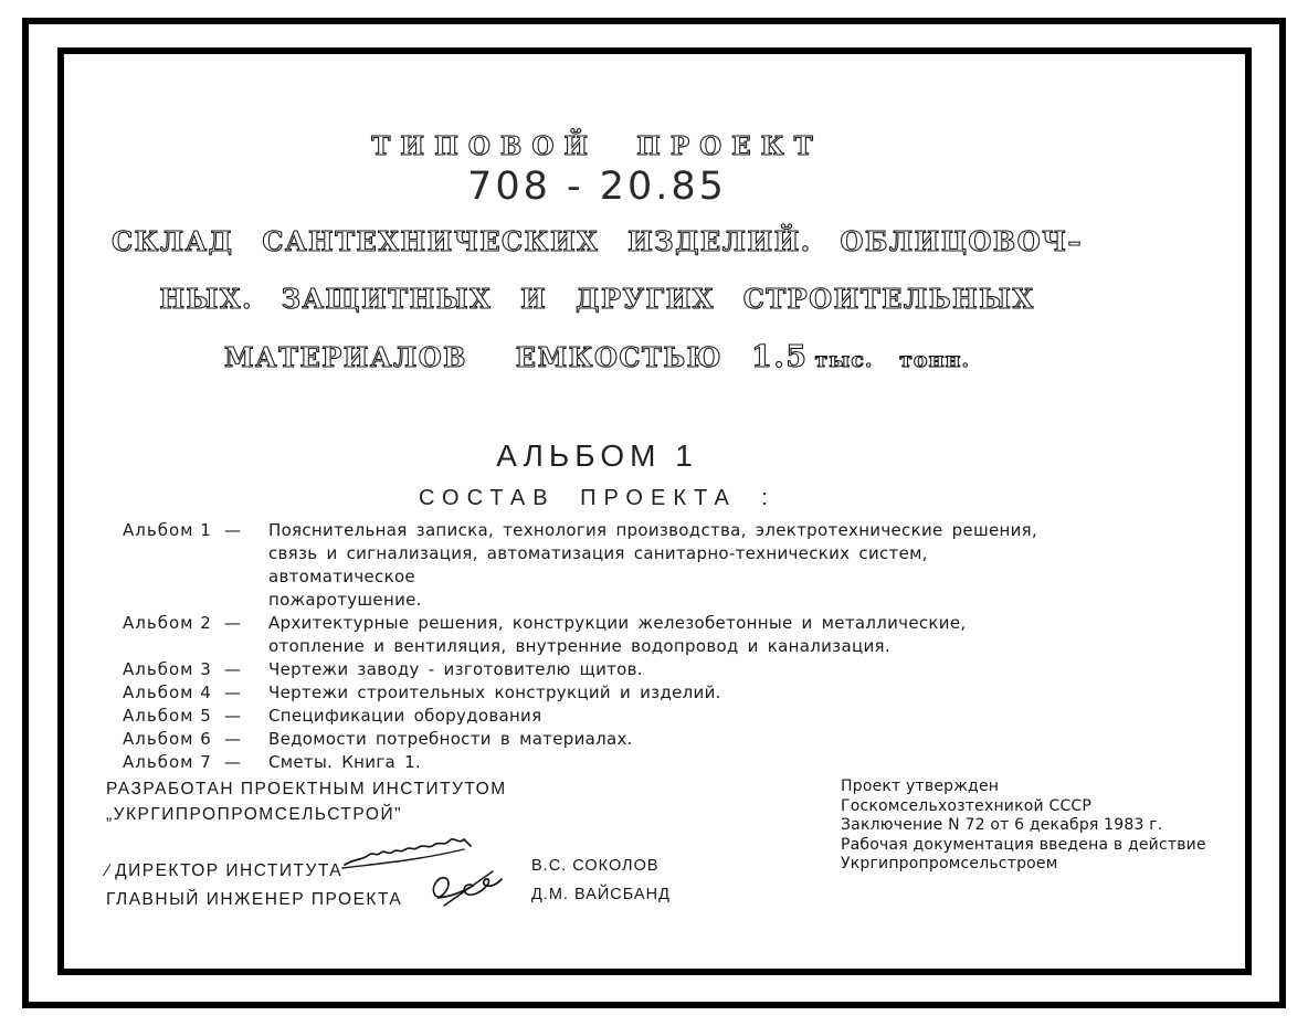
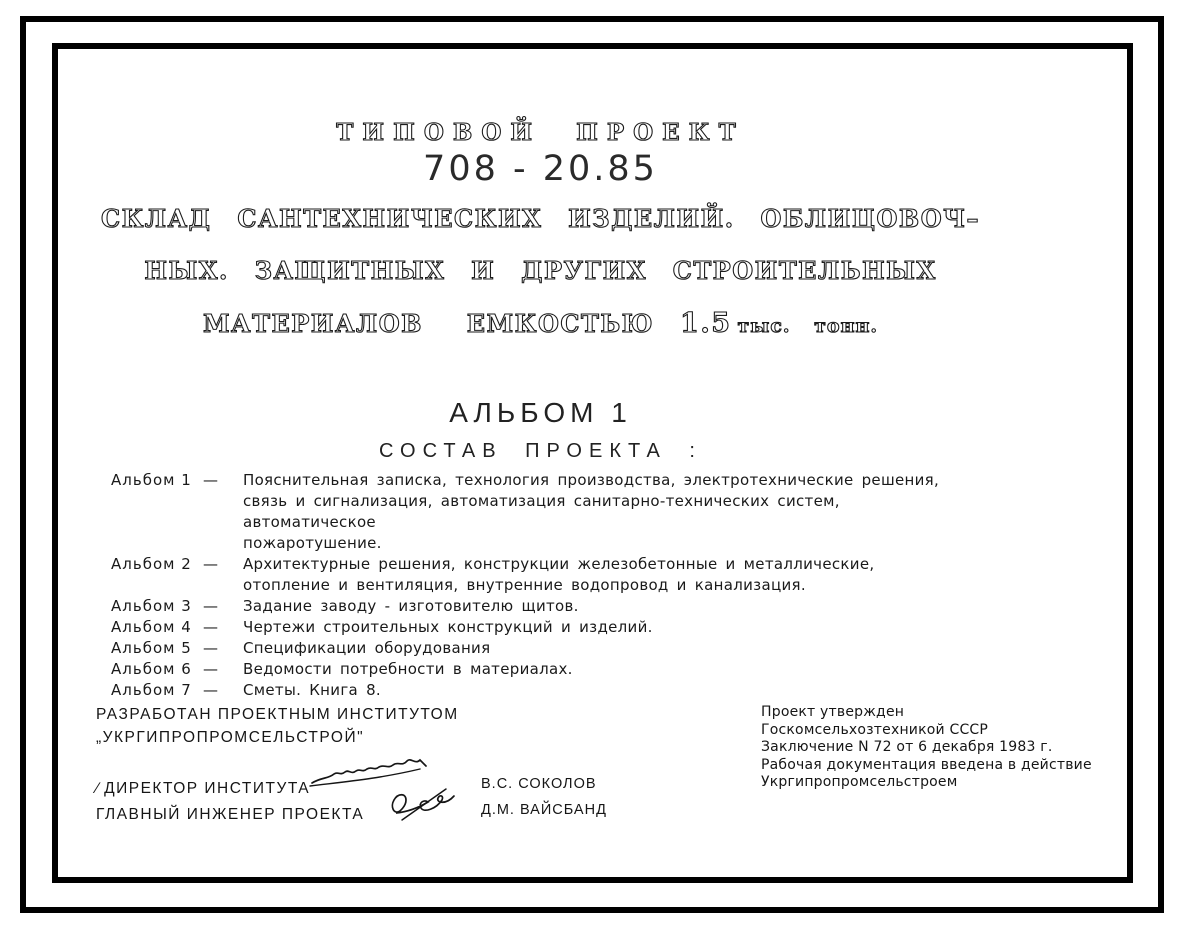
  ТИПОВОЙ ПРОЕКТ
  708 - 20.85
  СКЛАД САНТЕХНИЧЕСКИХ ИЗДЕЛИЙ. ОБЛИЦОВОЧ–
  НЫХ. ЗАЩИТНЫХ И ДРУГИХ СТРОИТЕЛЬНЫХ
  МАТЕРИАЛОВ ЕМКОСТЬЮ 1.5 тыс. тонн.
  АЛЬБОМ 1
  СОСТАВ ПРОЕКТА :
  Альбом 1
  —
  Пояснительная записка, технология производства, электротехнические решения,
  связь и сигнализация, автоматизация санитарно-технических систем, автоматическое
  пожаротушение.
  Альбом 2
  —
  Архитектурные решения, конструкции железобетонные и металлические,
  отопление и вентиляция, внутренние водопровод и канализация.
  Альбом 3
  —
- Чертежи заводу - изготовителю щитов.
+ Задание заводу - изготовителю щитов.
  Альбом 4
  —
  Чертежи строительных конструкций и изделий.
  Альбом 5
  —
  Спецификации оборудования
  Альбом 6
  —
  Ведомости потребности в материалах.
  Альбом 7
  —
- Сметы. Книга 1.
+ Сметы. Книга 8.
  РАЗРАБОТАН ПРОЕКТНЫМ ИНСТИТУТОМ
  „УКРГИПРОПРОМСЕЛЬСТРОЙ"
  ∕ ДИРЕКТОР ИНСТИТУТА
  В.С. СОКОЛОВ
  ГЛАВНЫЙ ИНЖЕНЕР ПРОЕКТА
  Д.М. ВАЙСБАНД
  Проект утвержден
  Госкомсельхозтехникой СССР
  Заключение N 72 от 6 декабря 1983 г.
  Рабочая документация введена в действие
  Укргипропромсельстроем
